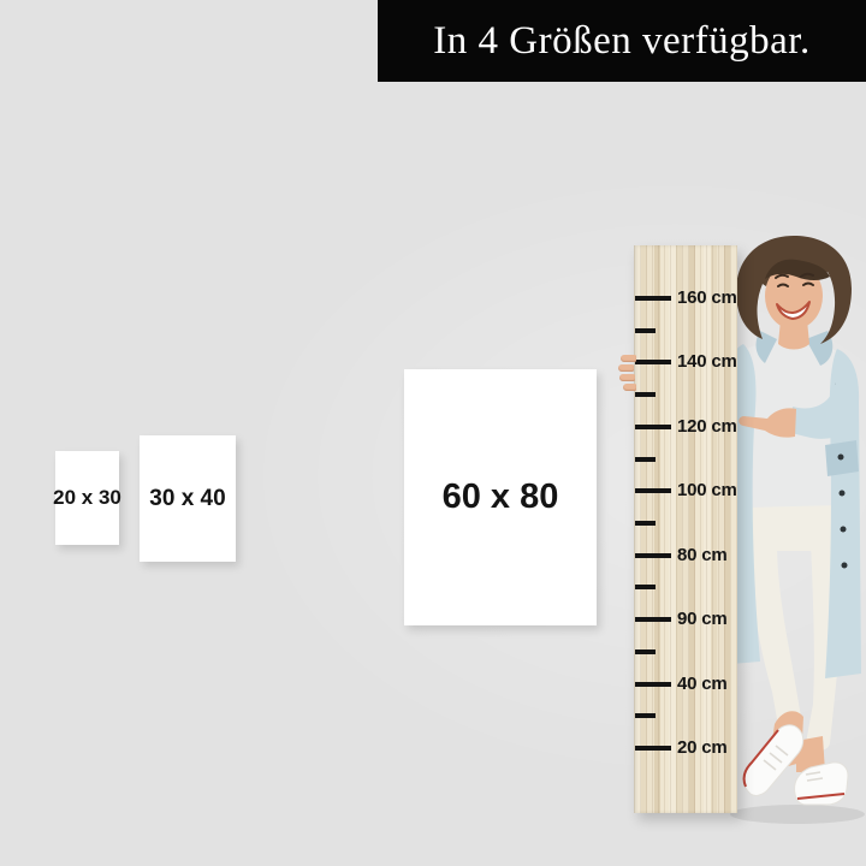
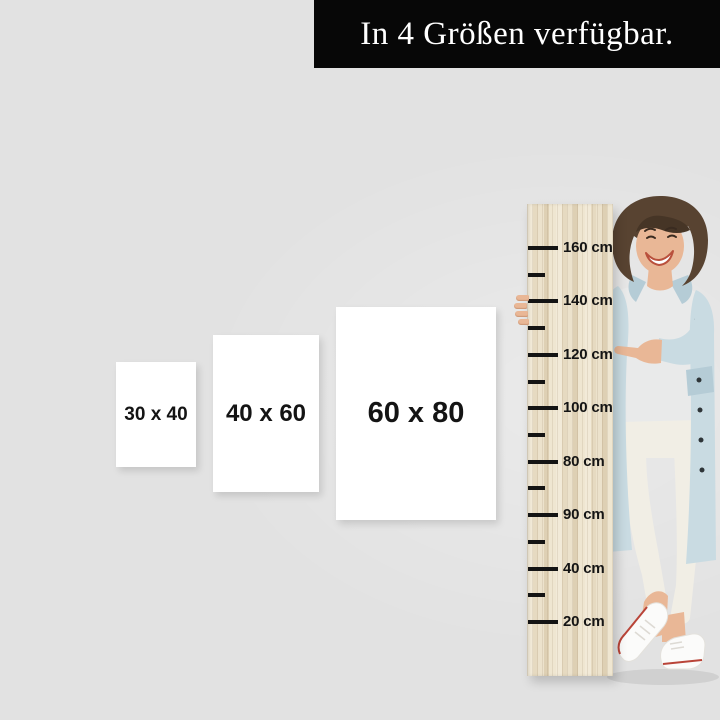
  In 4 Größen verfügbar.
- 20 x 30
  30 x 40
+ 40 x 60
  60 x 80
  160 cm
  140 cm
  120 cm
  100 cm
  80 cm
  90 cm
  40 cm
  20 cm
